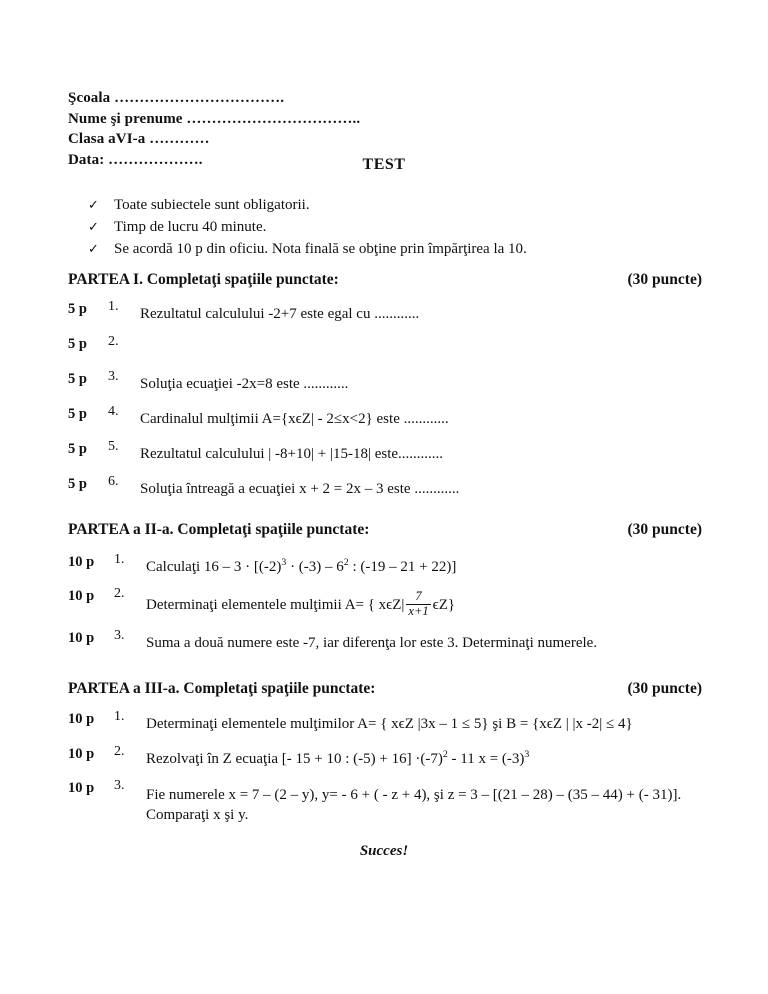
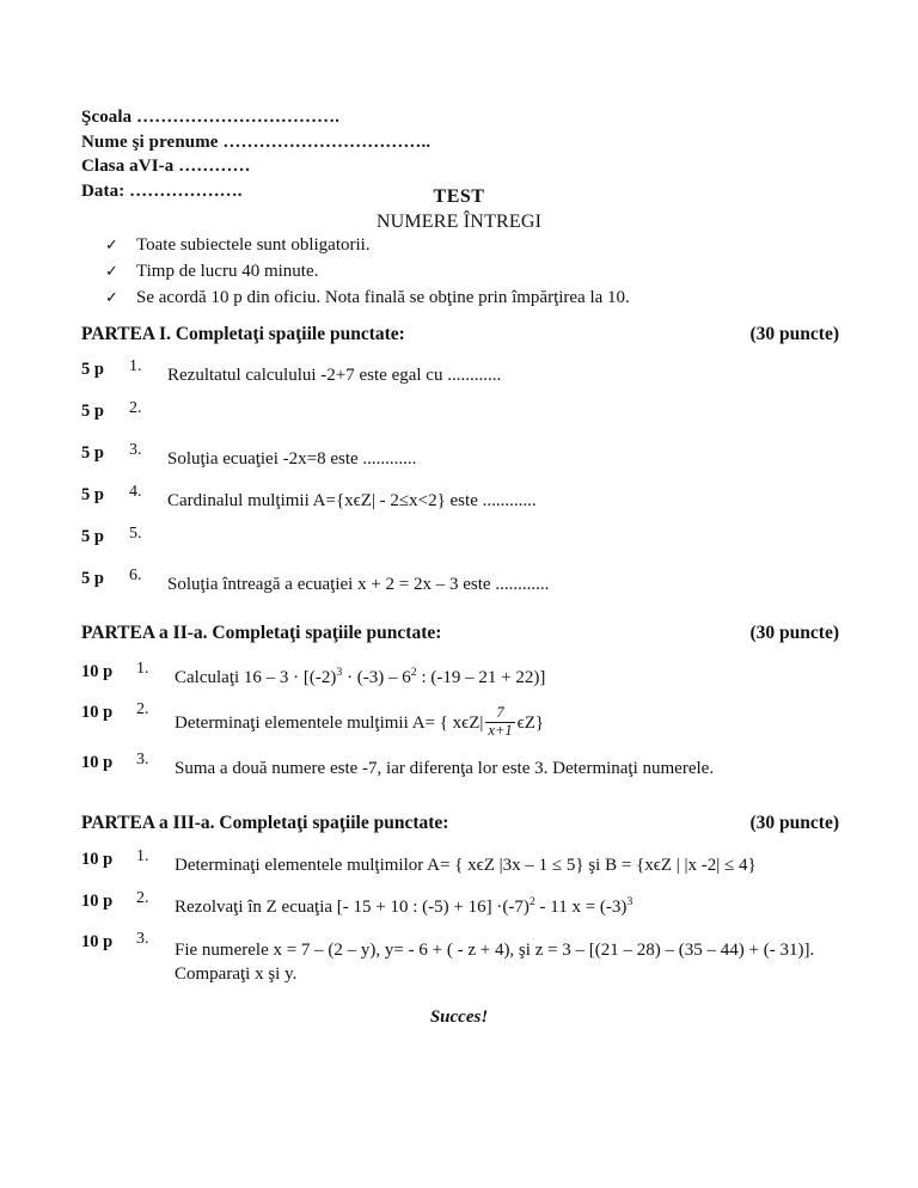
  Şcoala …………………………….
  Nume şi prenume ……………………………..
  Clasa aVI-a …………
  Data: ……………….
  TEST
+ NUMERE ÎNTREGI
  ✓
  Toate subiectele sunt obligatorii.
  ✓
  Timp de lucru 40 minute.
  ✓
  Se acordă 10 p din oficiu. Nota finală se obţine prin împărţirea la 10.
  PARTEA I. Completaţi spaţiile punctate:
  (30 puncte)
  5 p
  1.
  Rezultatul calculului -2+7 este egal cu ............
  5 p
  2.
  5 p
  3.
  Soluţia ecuaţiei -2x=8 este ............
  5 p
  4.
  Cardinalul mulţimii A={xϵZ| - 2≤x<2} este ............
  5 p
  5.
- Rezultatul calculului | -8+10| + |15-18| este............
  5 p
  6.
  Soluţia întreagă a ecuaţiei x + 2 = 2x – 3 este ............
  PARTEA a II-a. Completaţi spaţiile punctate:
  (30 puncte)
  10 p
  1.
  Calculaţi 16 – 3 · [(-2)3 · (-3) – 62 : (-19 – 21 + 22)]
  10 p
  2.
  Determinaţi elementele mulţimii A= { xϵZ|
  7
  x+1
  ϵZ}
  10 p
  3.
  Suma a două numere este -7, iar diferenţa lor este 3. Determinaţi numerele.
  PARTEA a III-a. Completaţi spaţiile punctate:
  (30 puncte)
  10 p
  1.
  Determinaţi elementele mulţimilor A= { xϵZ |3x – 1 ≤ 5} şi B = {xϵZ | |x -2| ≤ 4}
  10 p
  2.
  Rezolvaţi în Z ecuaţia [- 15 + 10 : (-5) + 16] ·(-7)2 - 11 x = (-3)3
  10 p
  3.
  Fie numerele x = 7 – (2 – y), y= - 6 + ( - z + 4), şi z = 3 – [(21 – 28) – (35 – 44) + (- 31)].
  Comparaţi x şi y.
  Succes!
